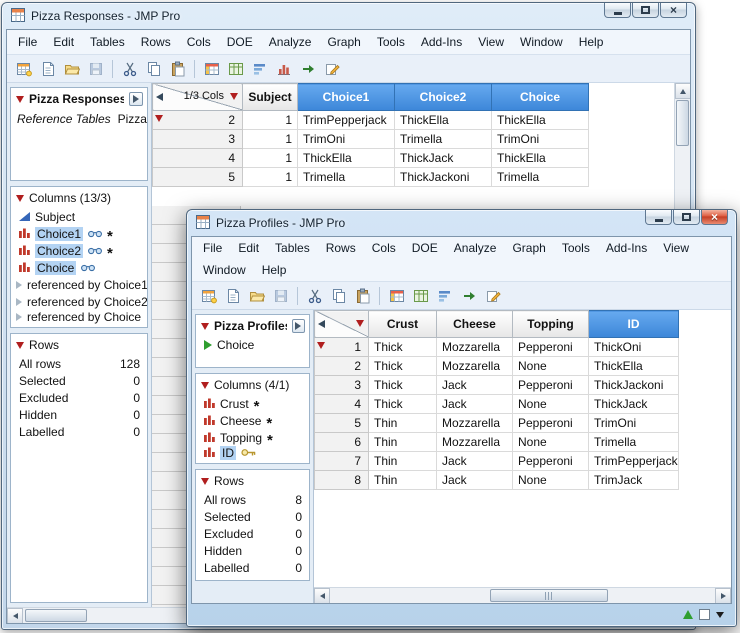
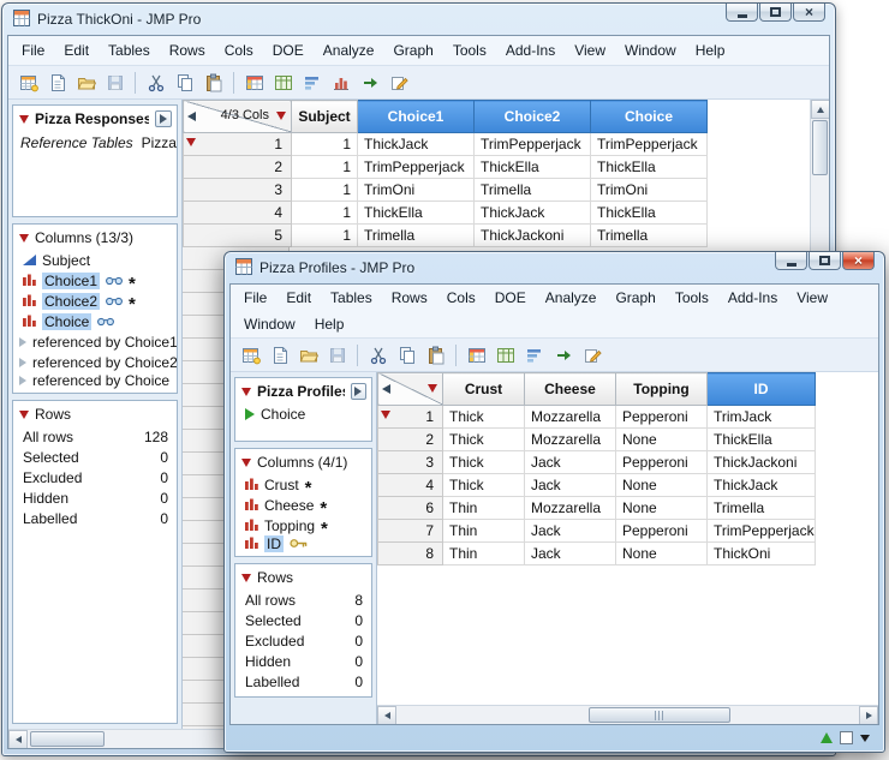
- Pizza Responses - JMP Pro
+ Pizza ThickOni - JMP Pro
  ×
  File
  Edit
  Tables
  Rows
  Cols
  DOE
  Analyze
  Graph
  Tools
  Add-Ins
  View
  Window
  Help
  Pizza Responses
  Reference Tables Pizza
  Columns (13/3)
  Subject
  Choice1
  *
  Choice2
  *
  Choice
  referenced by Choice1
  referenced by Choice2
  referenced by Choice
  Rows
  All rows
  128
  Selected
  0
  Excluded
  0
  Hidden
  0
  Labelled
  0
- 1/3 Cols	Subject	Choice1	Choice2	Choice
+ 4/3 Cols	Subject	Choice1	Choice2	Choice
+ 1	1	ThickJack	TrimPepperjack	TrimPepperjack
  2	1	TrimPepperjack	ThickElla	ThickElla
  3	1	TrimOni	Trimella	TrimOni
  4	1	ThickElla	ThickJack	ThickElla
  5	1	Trimella	ThickJackoni	Trimella
  Pizza Profiles - JMP Pro
  ×
  File
  Edit
  Tables
  Rows
  Cols
  DOE
  Analyze
  Graph
  Tools
  Add-Ins
  View
  Window
  Help
  Pizza Profile
  Choice
  Columns (4/1)
  Crust
  *
  Cheese
  *
  Topping
  *
  ID
  Rows
  All rows
  8
  Selected
  0
  Excluded
  0
  Hidden
  0
  Labelled
  0
  	Crust	Cheese	Topping	ID
- 1	Thick	Mozzarella	Pepperoni	ThickOni
+ 1	Thick	Mozzarella	Pepperoni	TrimJack
  2	Thick	Mozzarella	None	ThickElla
  3	Thick	Jack	Pepperoni	ThickJackoni
  4	Thick	Jack	None	ThickJack
- 5	Thin	Mozzarella	Pepperoni	TrimOni
  6	Thin	Mozzarella	None	Trimella
  7	Thin	Jack	Pepperoni	TrimPepperjack
- 8	Thin	Jack	None	TrimJack
+ 8	Thin	Jack	None	ThickOni
